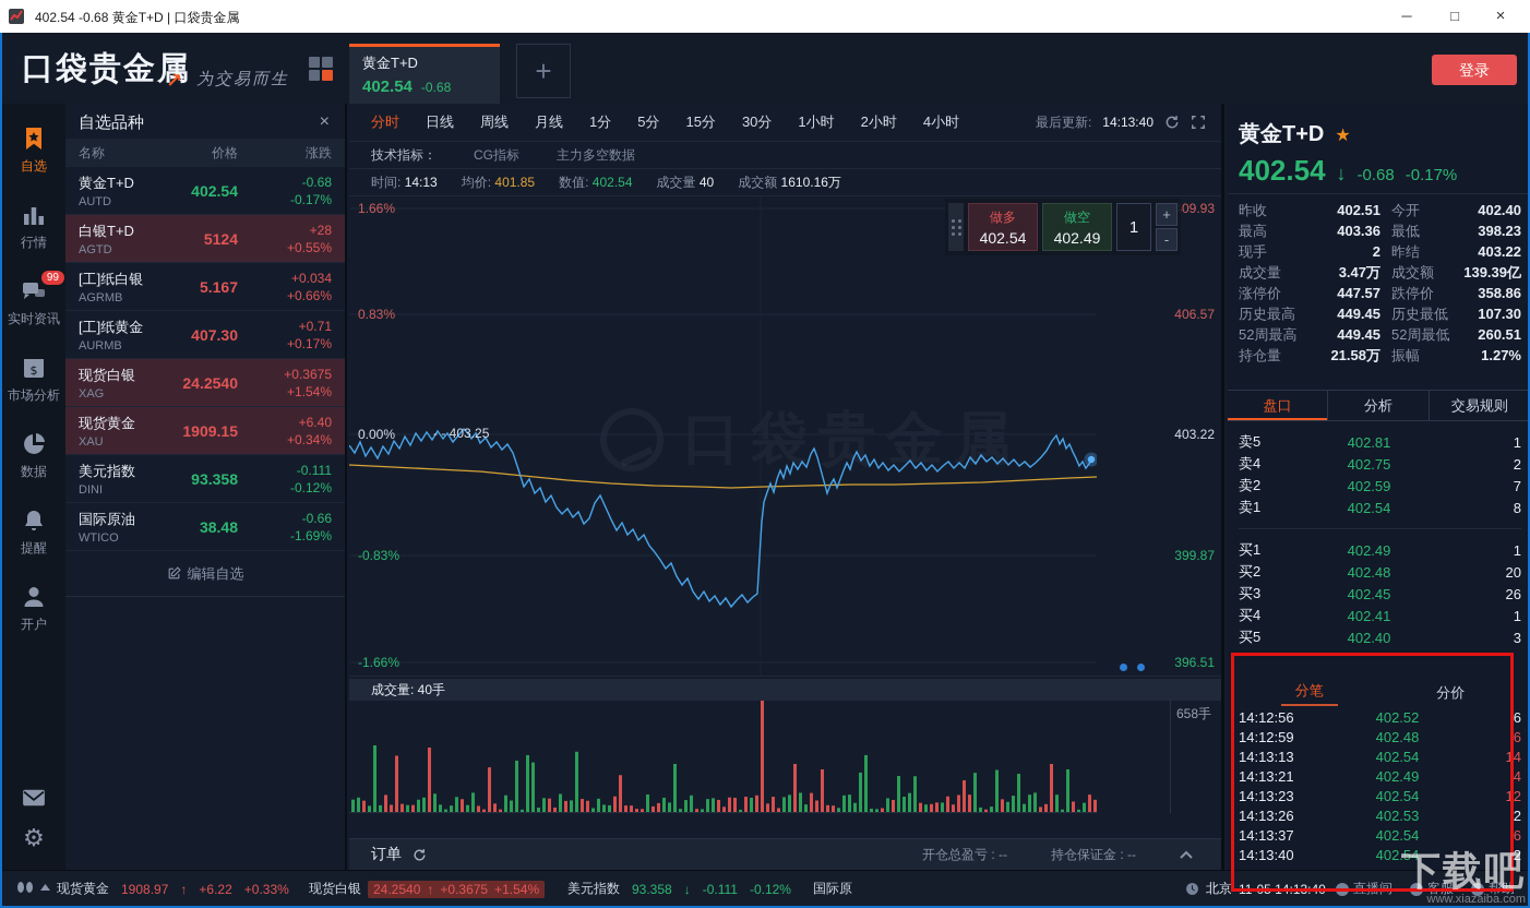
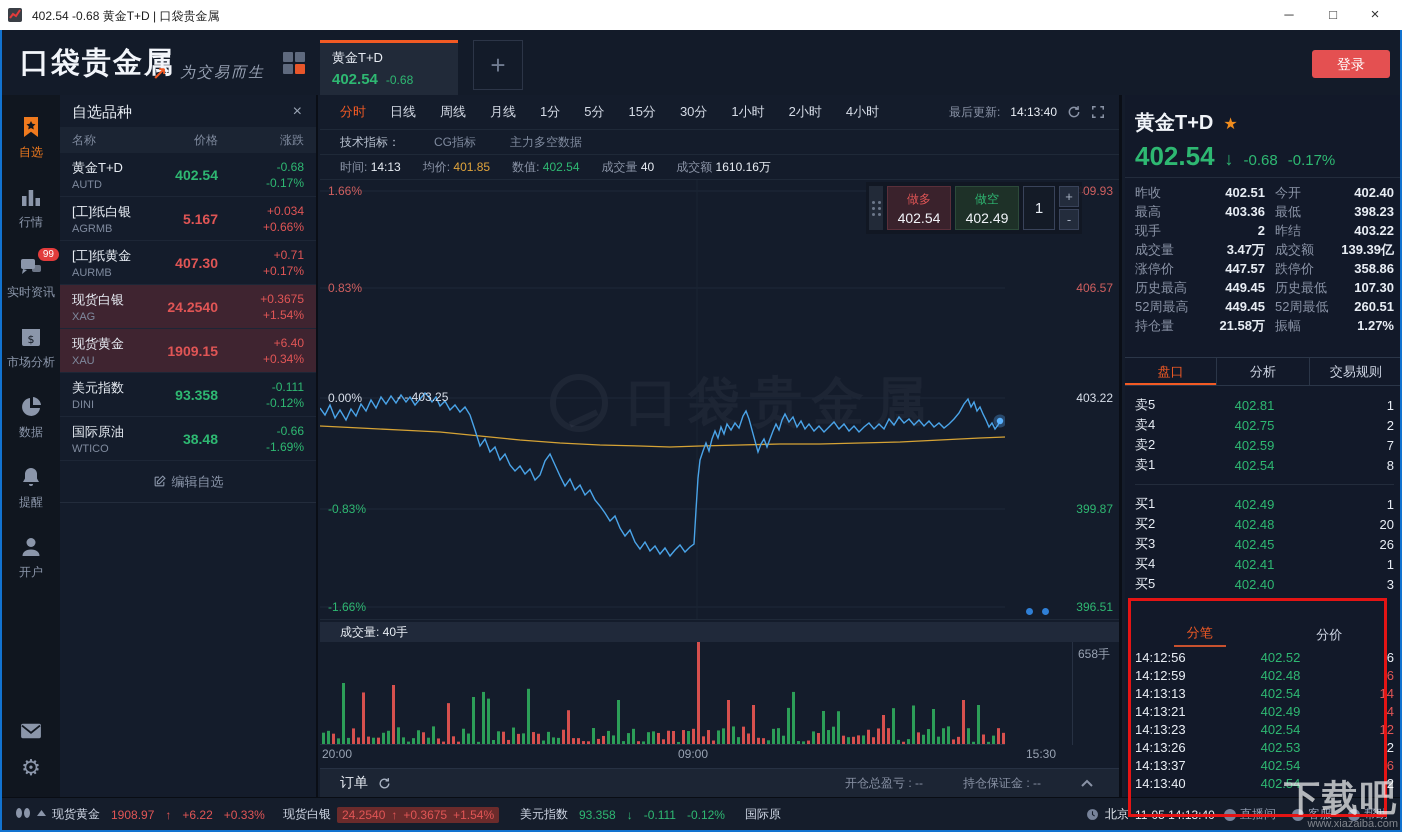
  402.54 -0.68 黄金T+D | 口袋贵金属
  ─
  □
  ×
  口袋贵金属
  ↗
  为交易而生
  黄金T+D
  402.54 -0.68
  +
  登录
  自选
  行情
  99
  实时资讯
  $
  市场分析
  数据
  提醒
  开户
  ⚙
  自选品种
  ×
  名称
  价格
  涨跌
  黄金T+D
  AUTD
  402.54
  -0.68
  -0.17%
- 白银T+D
- AGTD
- 5124
- +28
- +0.55%
  [工]纸白银
  AGRMB
  5.167
  +0.034
  +0.66%
  [工]纸黄金
  AURMB
  407.30
  +0.71
  +0.17%
  现货白银
  XAG
  24.2540
  +0.3675
  +1.54%
  现货黄金
  XAU
  1909.15
  +6.40
  +0.34%
  美元指数
  DINI
  93.358
  -0.111
  -0.12%
  国际原油
  WTICO
  38.48
  -0.66
  -1.69%
  编辑自选
  分时
  日线
  周线
  月线
  1分
  5分
  15分
  30分
  1小时
  2小时
  4小时
  最后更新:
  14:13:40
  技术指标：
  CG指标
  主力多空数据
  时间: 14:13
  均价: 401.85
  数值: 402.54
  成交量 40
  成交额 1610.16万
  口袋贵金属
  1.66%
  0.83%
  0.00%
  -0.83%
  -1.66%
  09.93
  406.57
  403.22
  399.87
  396.51
  - - 403.25
  做多
  402.54
  做空
  402.49
  1
  +
  -
  成交量: 40手
  658手
+ 20:00
+ 09:00
+ 15:30
  订单
  开仓总盈亏 : --
  持仓保证金 : --
  黄金T+D ★
  402.54
  ↓
  -0.68
  -0.17%
  昨收
  402.51
  今开
  402.40
  最高
  403.36
  最低
  398.23
  现手
  2
  昨结
  403.22
  成交量
  3.47万
  成交额
  139.39亿
  涨停价
  447.57
  跌停价
  358.86
  历史最高
  449.45
  历史最低
  107.30
  52周最高
  449.45
  52周最低
  260.51
  持仓量
  21.58万
  振幅
  1.27%
  盘口
  分析
  交易规则
  卖5
  402.81
  1
  卖4
  402.75
  2
  卖2
  402.59
  7
  卖1
  402.54
  8
  买1
  402.49
  1
  买2
  402.48
  20
  买3
  402.45
  26
  买4
  402.41
  1
  买5
  402.40
  3
  分笔
  分价
  14:12:56
  402.52
  6
  14:12:59
  402.48
  6
  14:13:13
  402.54
  14
  14:13:21
  402.49
  4
  14:13:23
  402.54
  12
  14:13:26
  402.53
  2
  14:13:37
  402.54
  6
  14:13:40
  402.54
  2
  现货黄金
  1908.97
  ↑
  +6.22
  +0.33%
  现货白银
  24.2540
  ↑
  +0.3675
  +1.54%
  美元指数
  93.358
  ↓
  -0.111
  -0.12%
  国际原
  北京
  11-05 14:13:40
  直播间
  客服
  帮助
  下载吧
  www.xiazaiba.com
